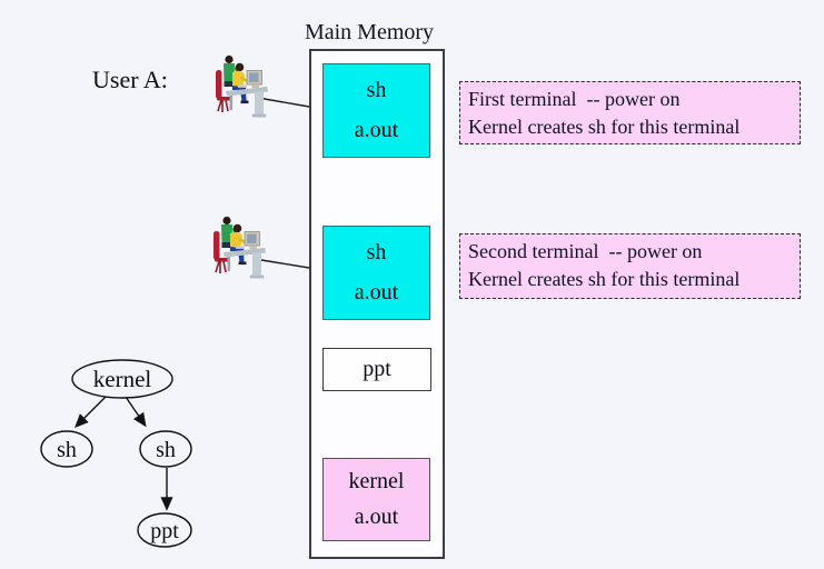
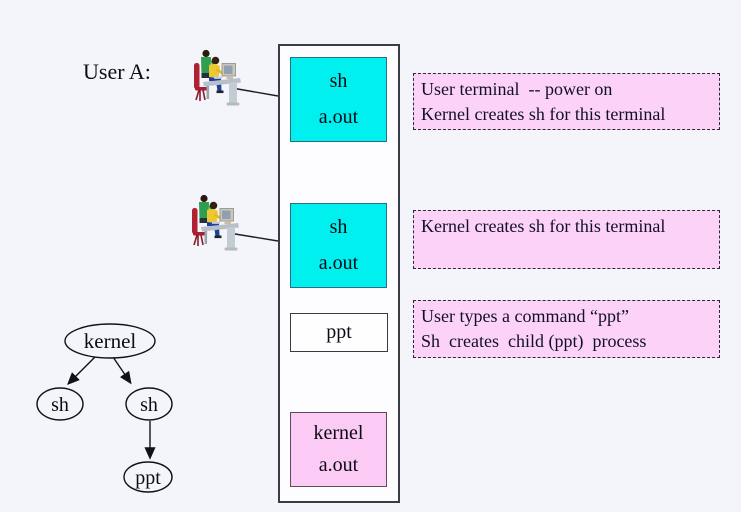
  kernel
  sh
  sh
  ppt
- Main Memory
  User A:
  sh
  a.out
  sh
  a.out
  ppt
  kernel
  a.out
- First terminal -- power on
+ User terminal -- power on
  Kernel creates sh for this terminal
- Second terminal -- power on
  Kernel creates sh for this terminal
+ User types a command “ppt”
+ Sh creates child (ppt) process
